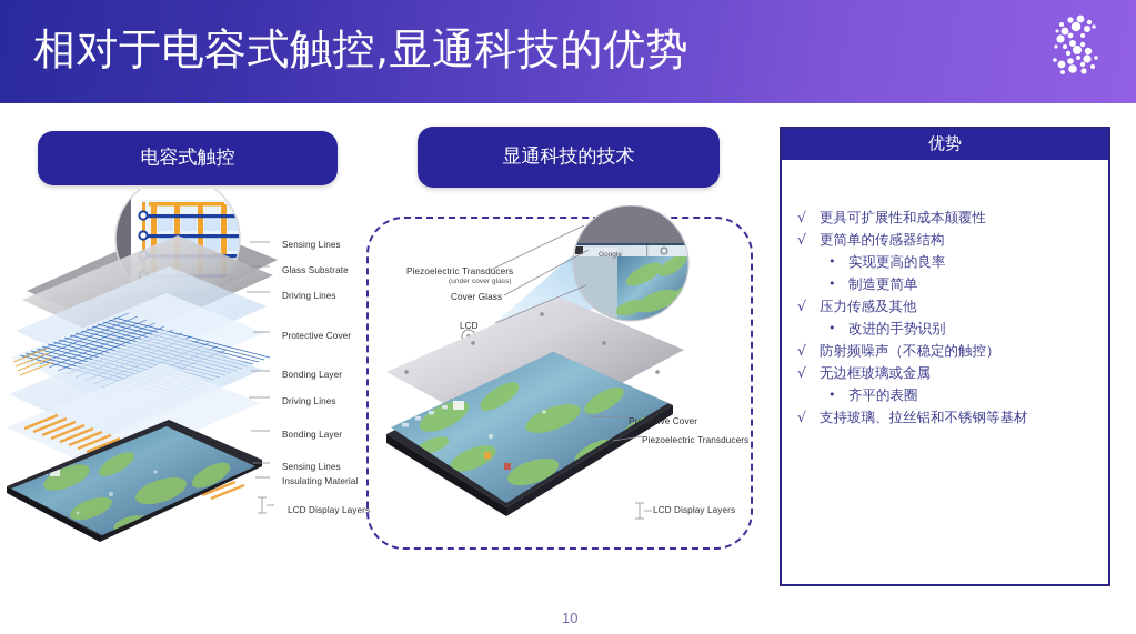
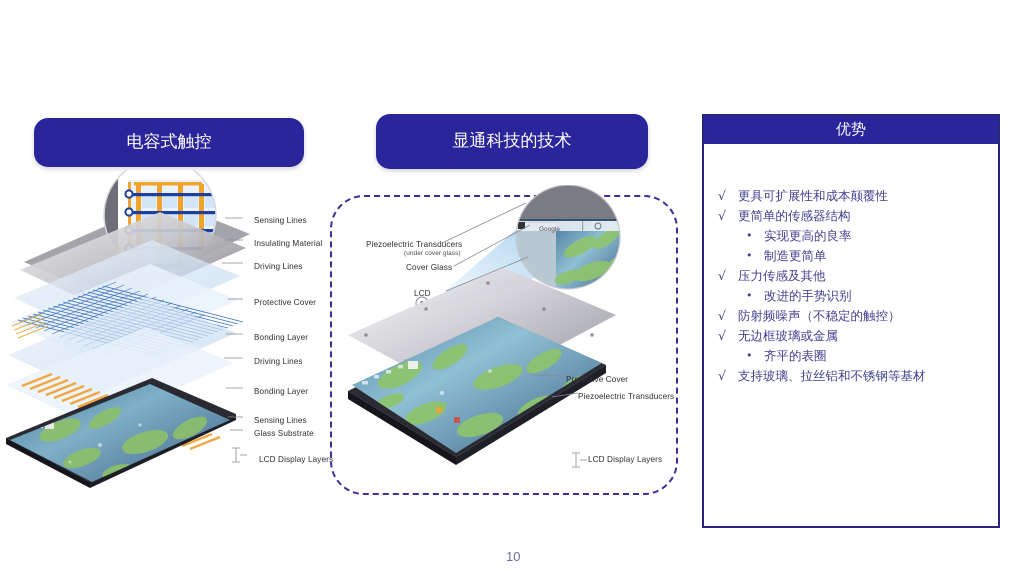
- 相对于电容式触控,显通科技的优势
  电容式触控
  显通科技的技术
  Sensing Lines
- Glass Substrate
+ Insulating Material
  Driving Lines
  Protective Cover
  Bonding Layer
  Driving Lines
  Bonding Layer
  Sensing Lines
- Insulating Material
+ Glass Substrate
  LCD Display Layers
  Piezoelectric Transducers
  Cover Glass
  LCD
  Protective Cover
  Piezoelectric Transducers
  LCD Display Layers
  优势
  √
  更具可扩展性和成本颠覆性
  √
  更简单的传感器结构
  •
  实现更高的良率
  •
  制造更简单
  √
  压力传感及其他
  •
  改进的手势识别
  √
  防射频噪声（不稳定的触控）
  √
  无边框玻璃或金属
  •
  齐平的表圈
  √
  支持玻璃、拉丝铝和不锈钢等基材
  10
